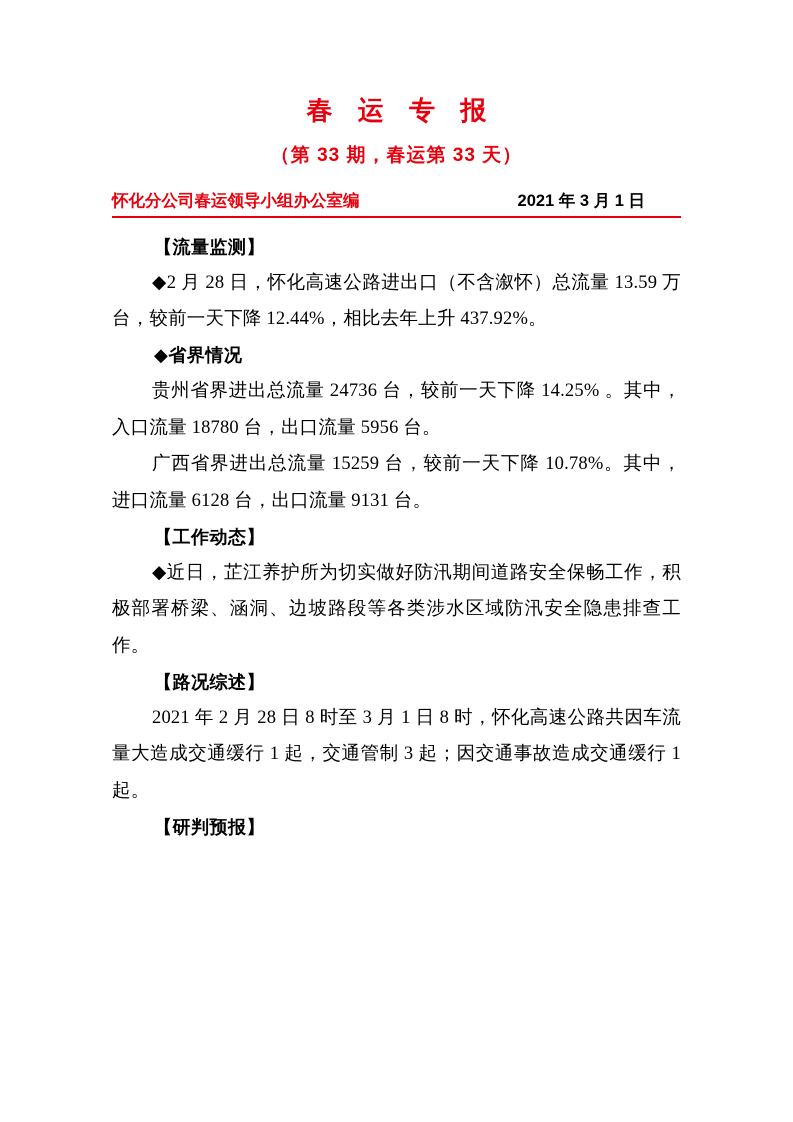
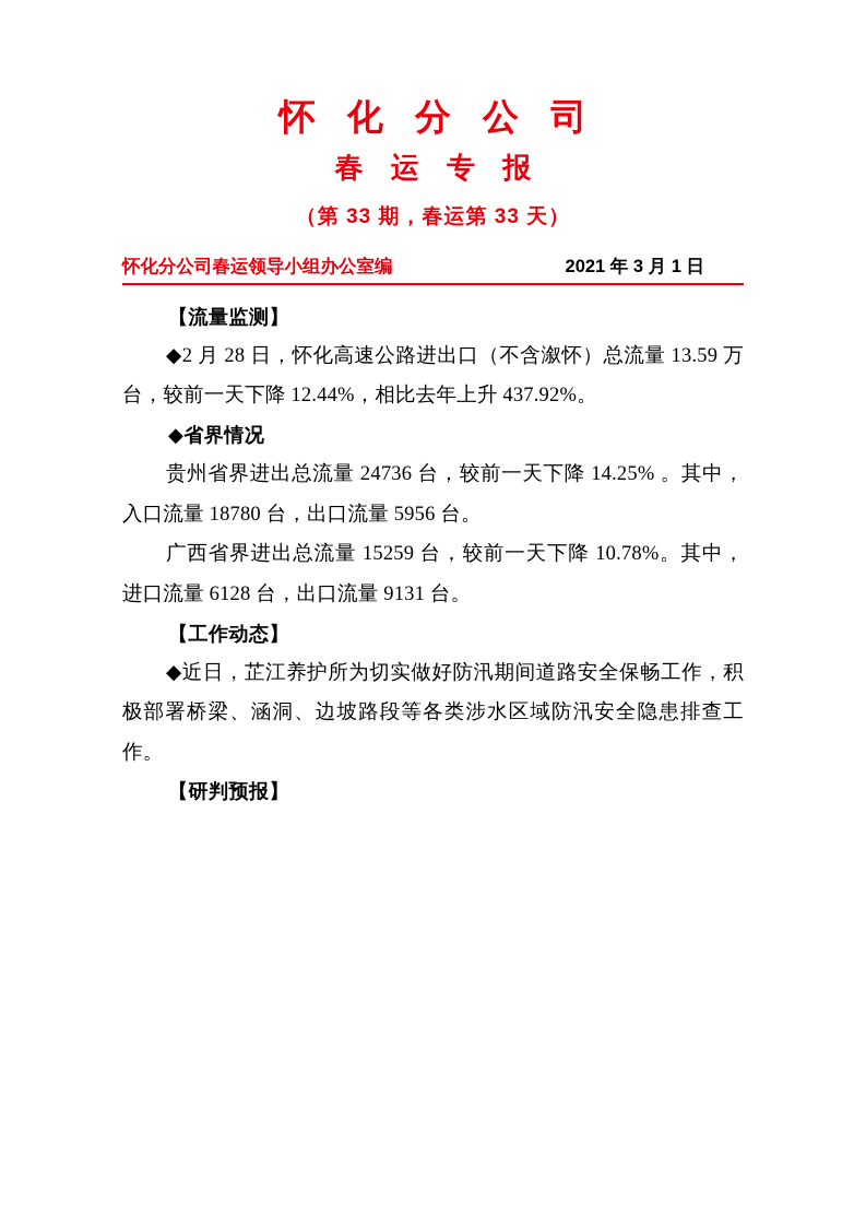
+ 怀 化 分 公 司
  春 运 专 报
  （第 33 期，春运第 33 天）
  怀化分公司春运领导小组办公室编
  2021 年 3 月 1 日
  【流量监测】
  ◆2 月 28 日，怀化高速公路进出口（不含溆怀）总流量 13.59 万台，较前一天下降 12.44%，相比去年上升 437.92%。
  ◆省界情况
  贵州省界进出总流量 24736 台，较前一天下降 14.25% 。其中，入口流量 18780 台，出口流量 5956 台。
  广西省界进出总流量 15259 台，较前一天下降 10.78%。其中，进口流量 6128 台，出口流量 9131 台。
  【工作动态】
  ◆近日，芷江养护所为切实做好防汛期间道路安全保畅工作，积极部署桥梁、涵洞、边坡路段等各类涉水区域防汛安全隐患排查工作。
- 【路况综述】
- 2021 年 2 月 28 日 8 时至 3 月 1 日 8 时，怀化高速公路共因车流量大造成交通缓行 1 起，交通管制 3 起；因交通事故造成交通缓行 1 起。
  【研判预报】
